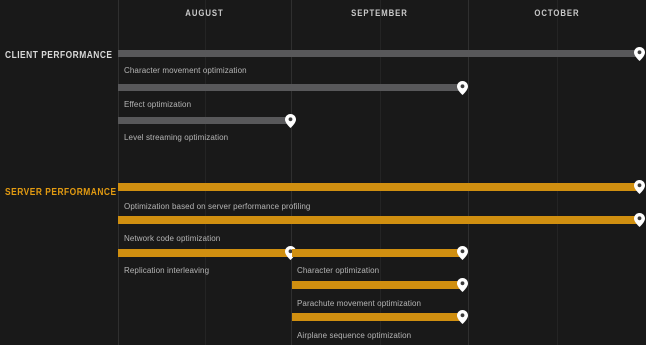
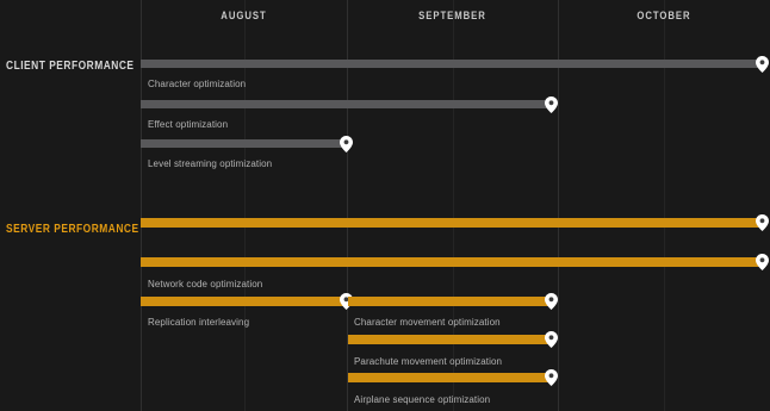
  AUGUST
  SEPTEMBER
  OCTOBER
  CLIENT PERFORMANCE
  SERVER PERFORMANCE
- Character movement optimization
+ Character optimization
  Effect optimization
  Level streaming optimization
- Optimization based on server performance profiling
  Network code optimization
  Replication interleaving
- Character optimization
+ Character movement optimization
  Parachute movement optimization
  Airplane sequence optimization
